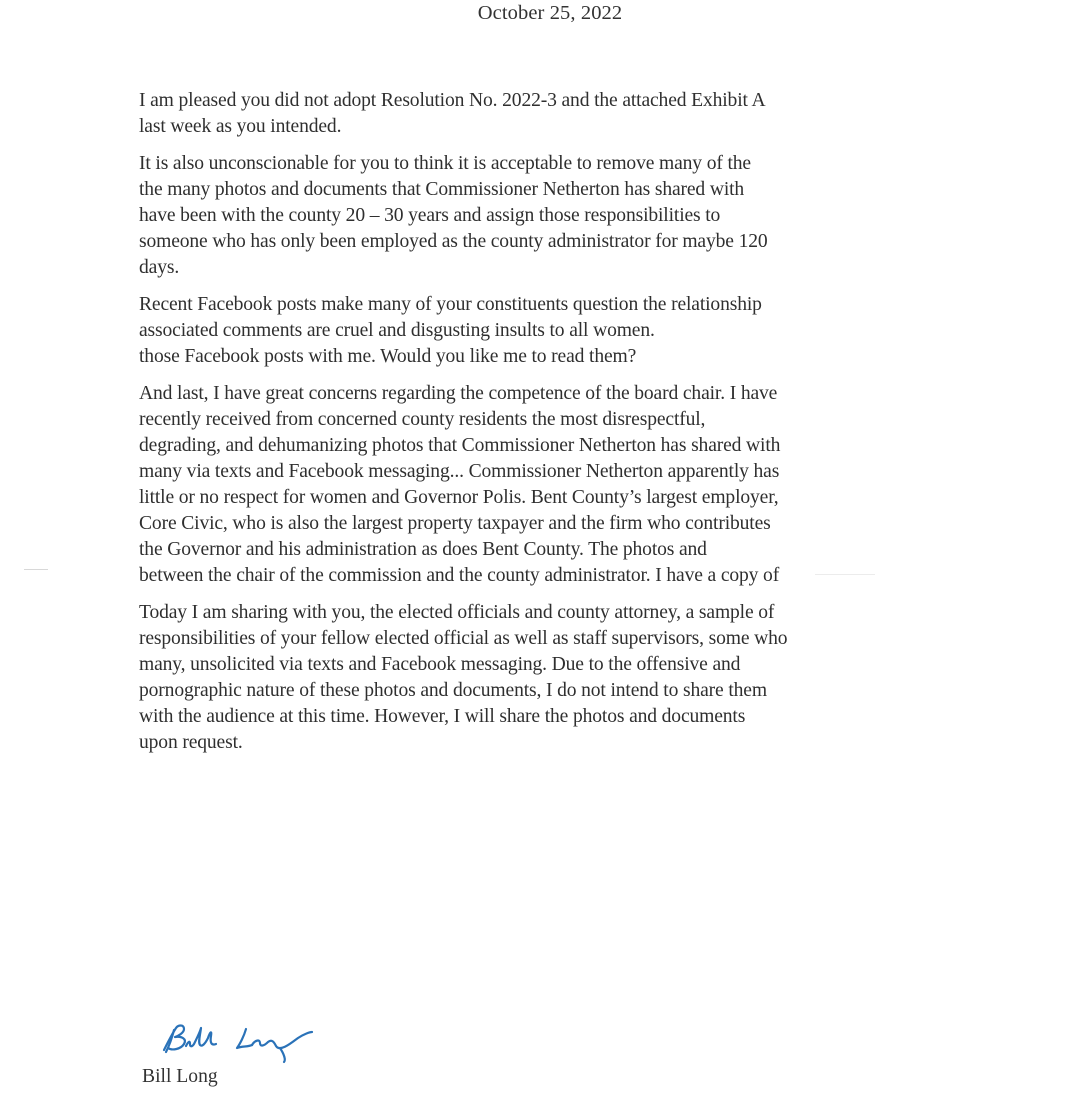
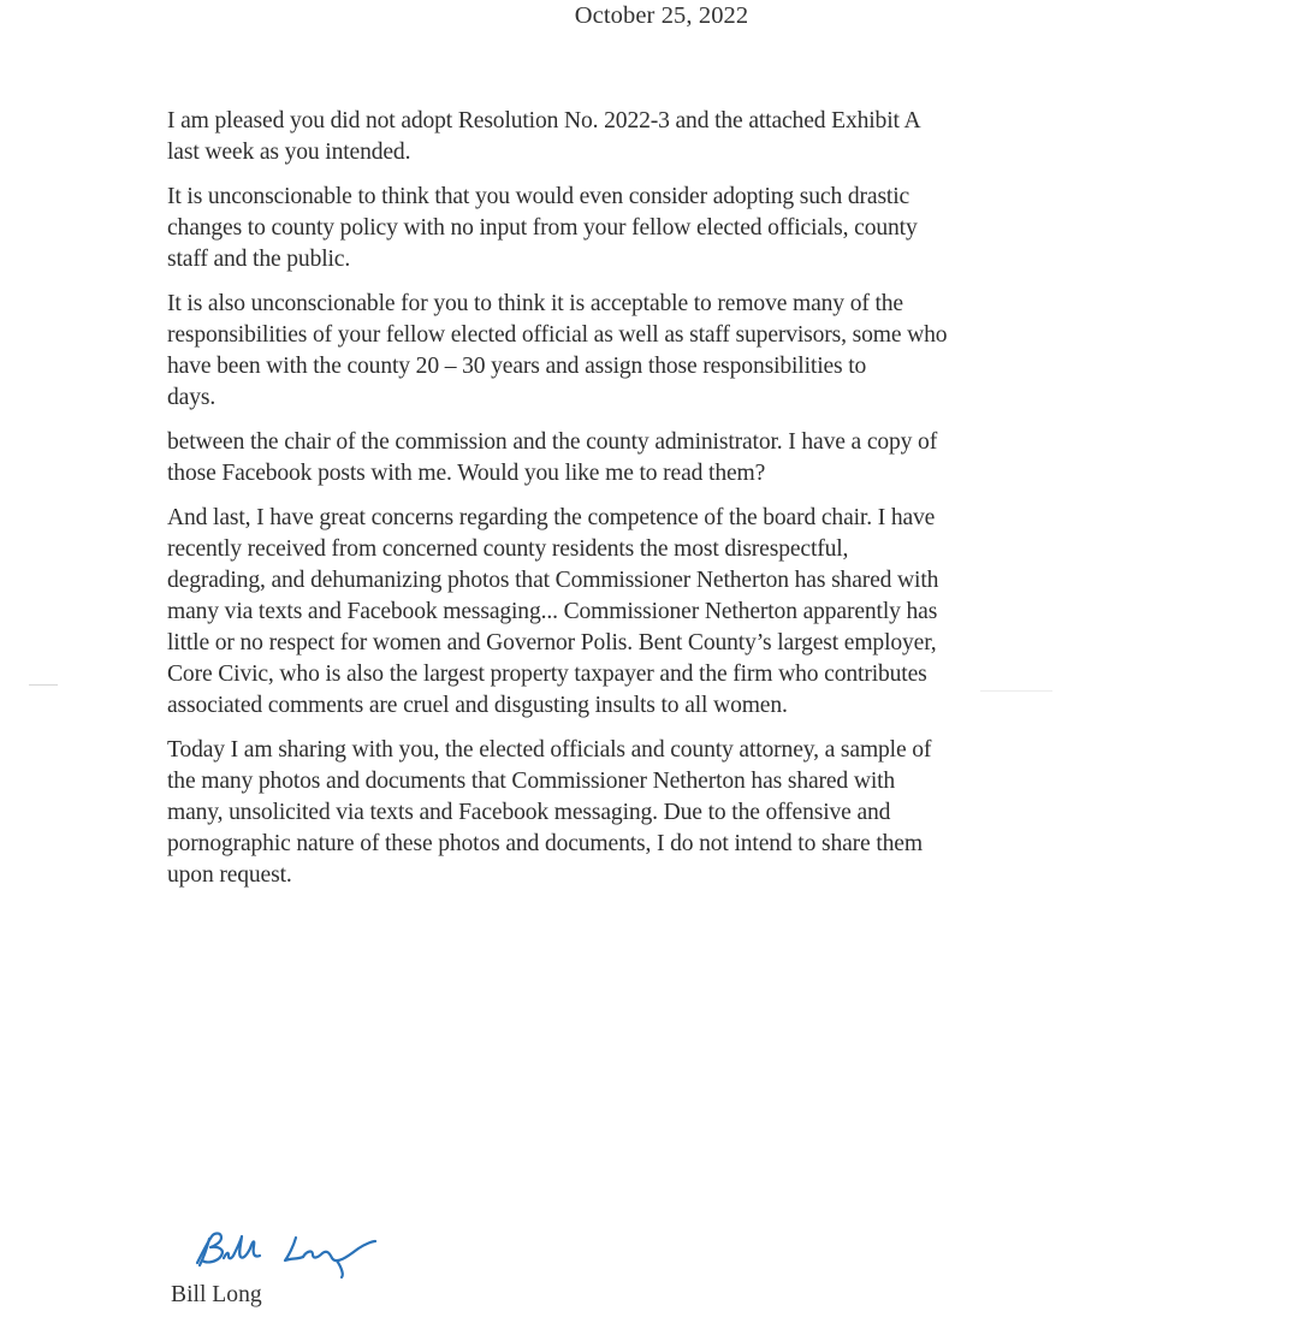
  October 25, 2022
  I am pleased you did not adopt Resolution No. 2022-3 and the attached Exhibit A
  last week as you intended.
+ It is unconscionable to think that you would even consider adopting such drastic
+ changes to county policy with no input from your fellow elected officials, county
+ staff and the public.
  It is also unconscionable for you to think it is acceptable to remove many of the
- the many photos and documents that Commissioner Netherton has shared with
+ responsibilities of your fellow elected official as well as staff supervisors, some who
  have been with the county 20 – 30 years and assign those responsibilities to
- someone who has only been employed as the county administrator for maybe 120
  days.
- Recent Facebook posts make many of your constituents question the relationship
- associated comments are cruel and disgusting insults to all women.
+ between the chair of the commission and the county administrator. I have a copy of
  those Facebook posts with me. Would you like me to read them?
  And last, I have great concerns regarding the competence of the board chair. I have
  recently received from concerned county residents the most disrespectful,
  degrading, and dehumanizing photos that Commissioner Netherton has shared with
  many via texts and Facebook messaging... Commissioner Netherton apparently has
  little or no respect for women and Governor Polis. Bent County’s largest employer,
  Core Civic, who is also the largest property taxpayer and the firm who contributes
- the Governor and his administration as does Bent County. The photos and
- between the chair of the commission and the county administrator. I have a copy of
+ associated comments are cruel and disgusting insults to all women.
  Today I am sharing with you, the elected officials and county attorney, a sample of
- responsibilities of your fellow elected official as well as staff supervisors, some who
+ the many photos and documents that Commissioner Netherton has shared with
  many, unsolicited via texts and Facebook messaging. Due to the offensive and
  pornographic nature of these photos and documents, I do not intend to share them
- with the audience at this time. However, I will share the photos and documents
  upon request.
  Bill Long
